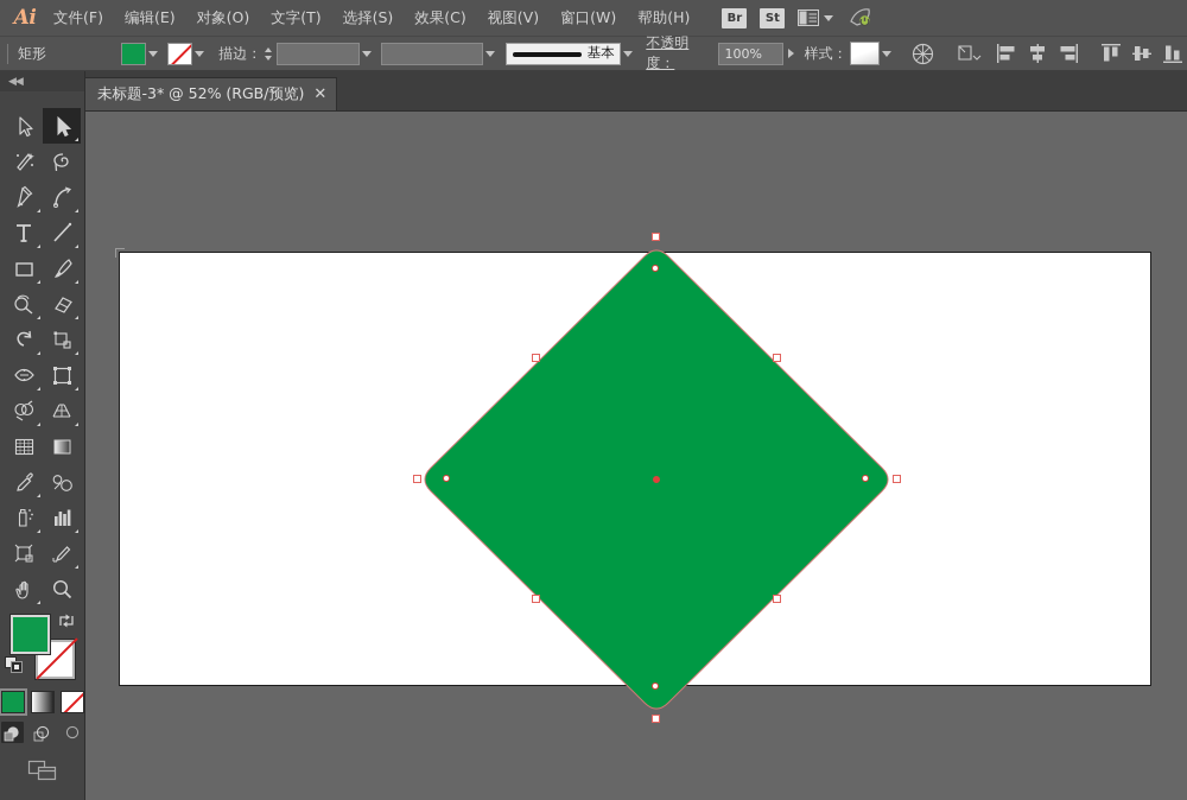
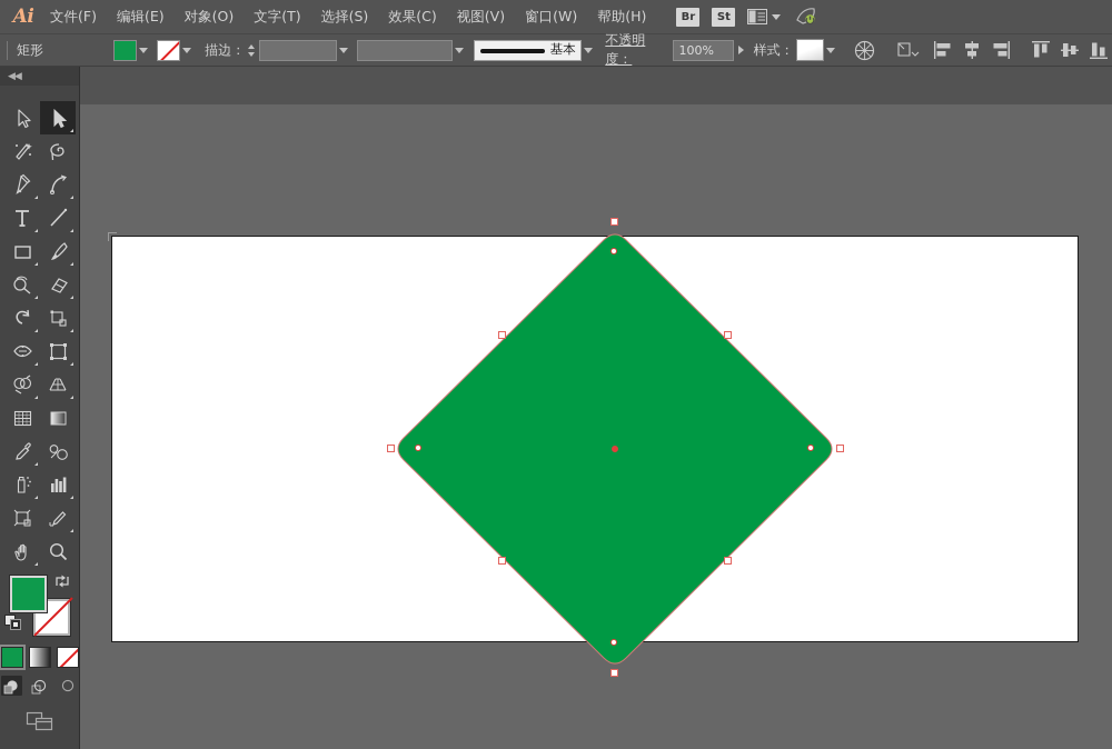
  Ai
  文件(F)
  编辑(E)
  对象(O)
  文字(T)
  选择(S)
  效果(C)
  视图(V)
  窗口(W)
  帮助(H)
  Br
  St
  矩形
  描边：
  基本
  不透明度：
  100%
  样式：
- 未标题-3* @ 52% (RGB/预览)
- ✕
  ◀◀
